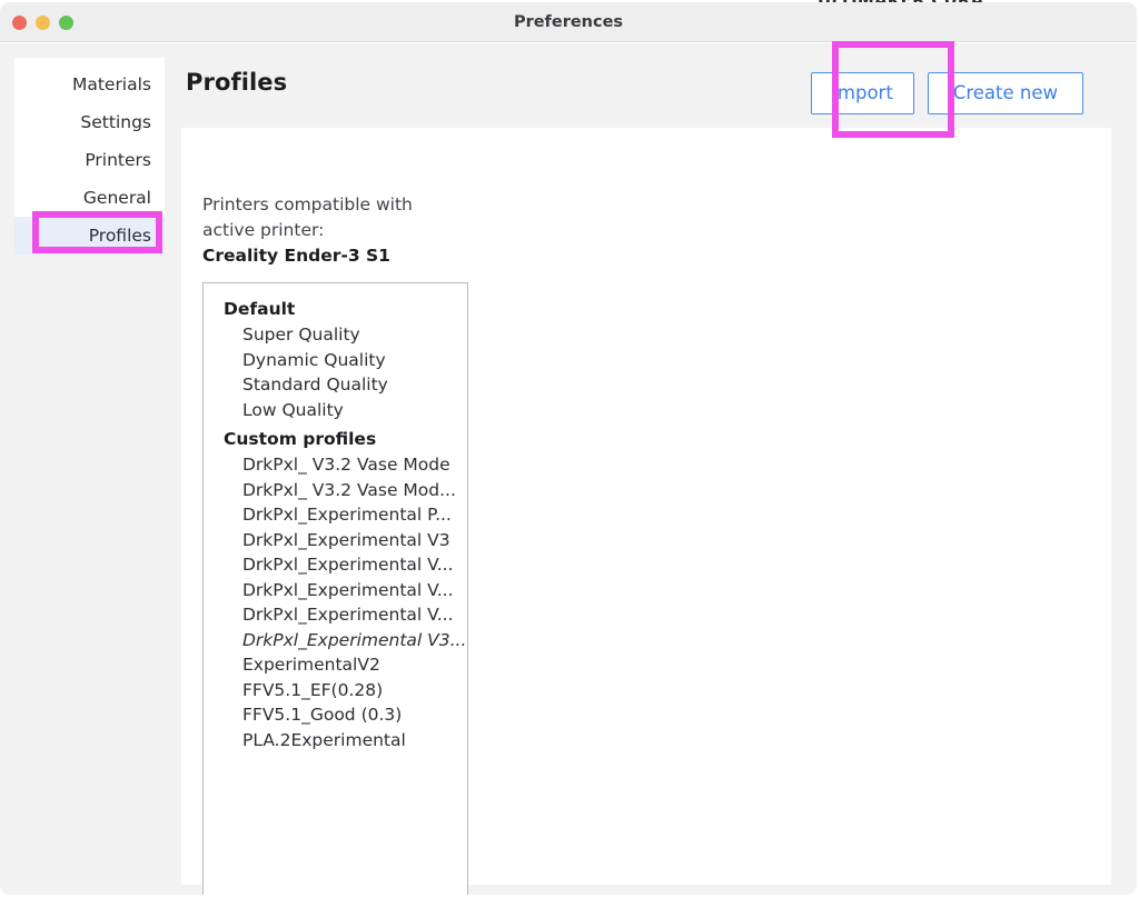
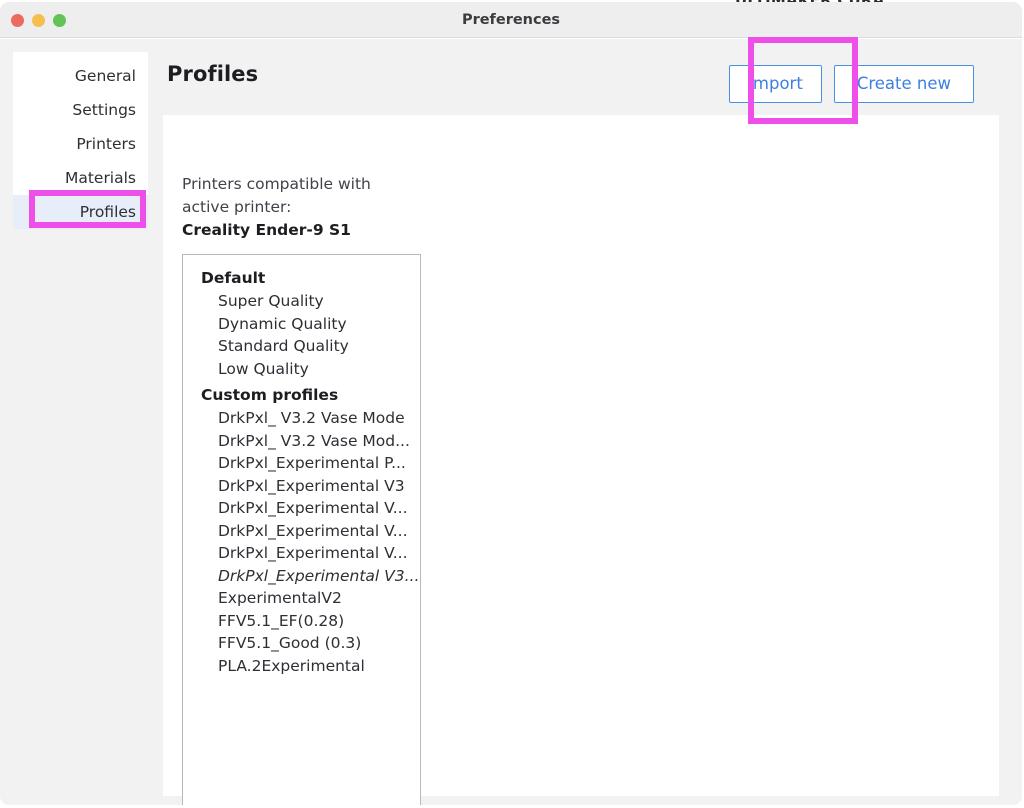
  ULTIMAKER CURA
  Preferences
- Materials
+ General
  Settings
  Printers
- General
+ Materials
  Profiles
  Profiles
  Import
  Create new
  Printers compatible with active printer:
- Creality Ender-3 S1
+ Creality Ender-9 S1
  Default
  Super Quality
  Dynamic Quality
  Standard Quality
  Low Quality
  Custom profiles
  DrkPxl_ V3.2 Vase Mode
  DrkPxl_ V3.2 Vase Mod...
  DrkPxl_Experimental P...
  DrkPxl_Experimental V3
  DrkPxl_Experimental V...
  DrkPxl_Experimental V...
  DrkPxl_Experimental V...
  DrkPxl_Experimental V3...
  ExperimentalV2
  FFV5.1_EF(0.28)
  FFV5.1_Good (0.3)
  PLA.2Experimental
